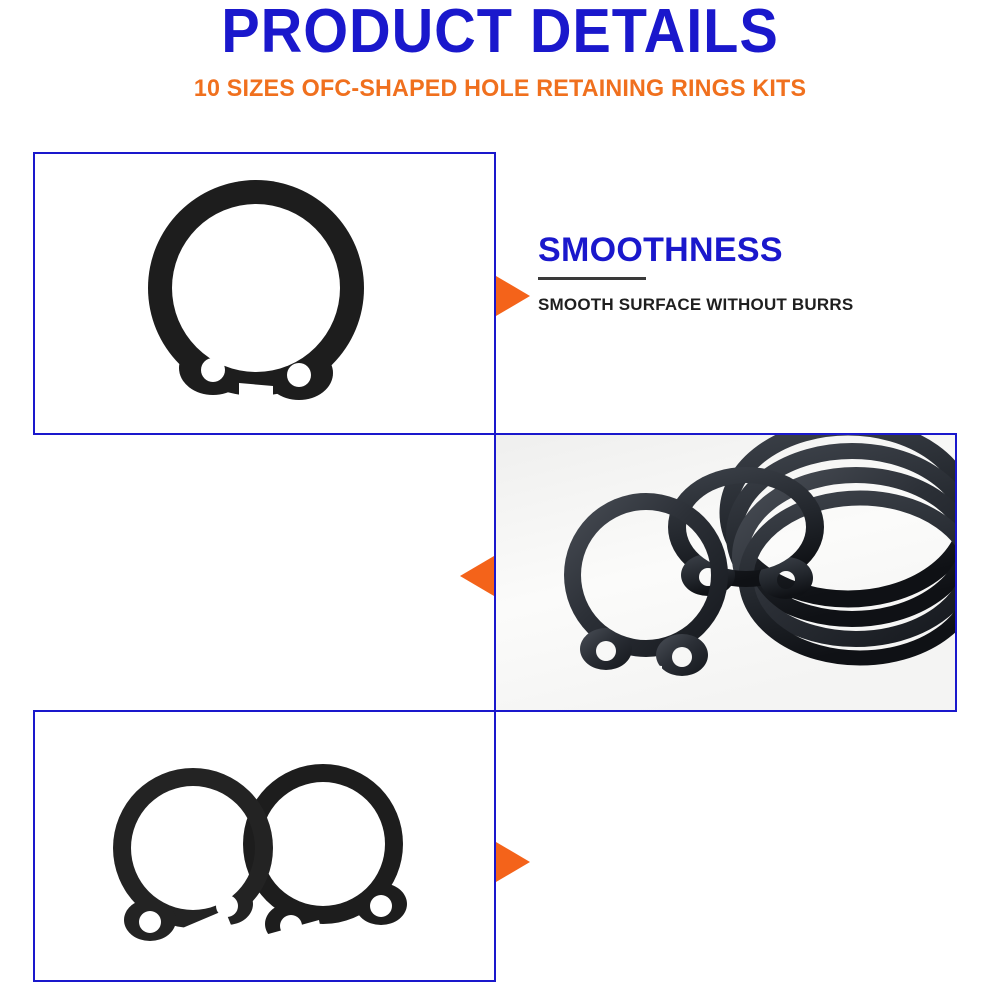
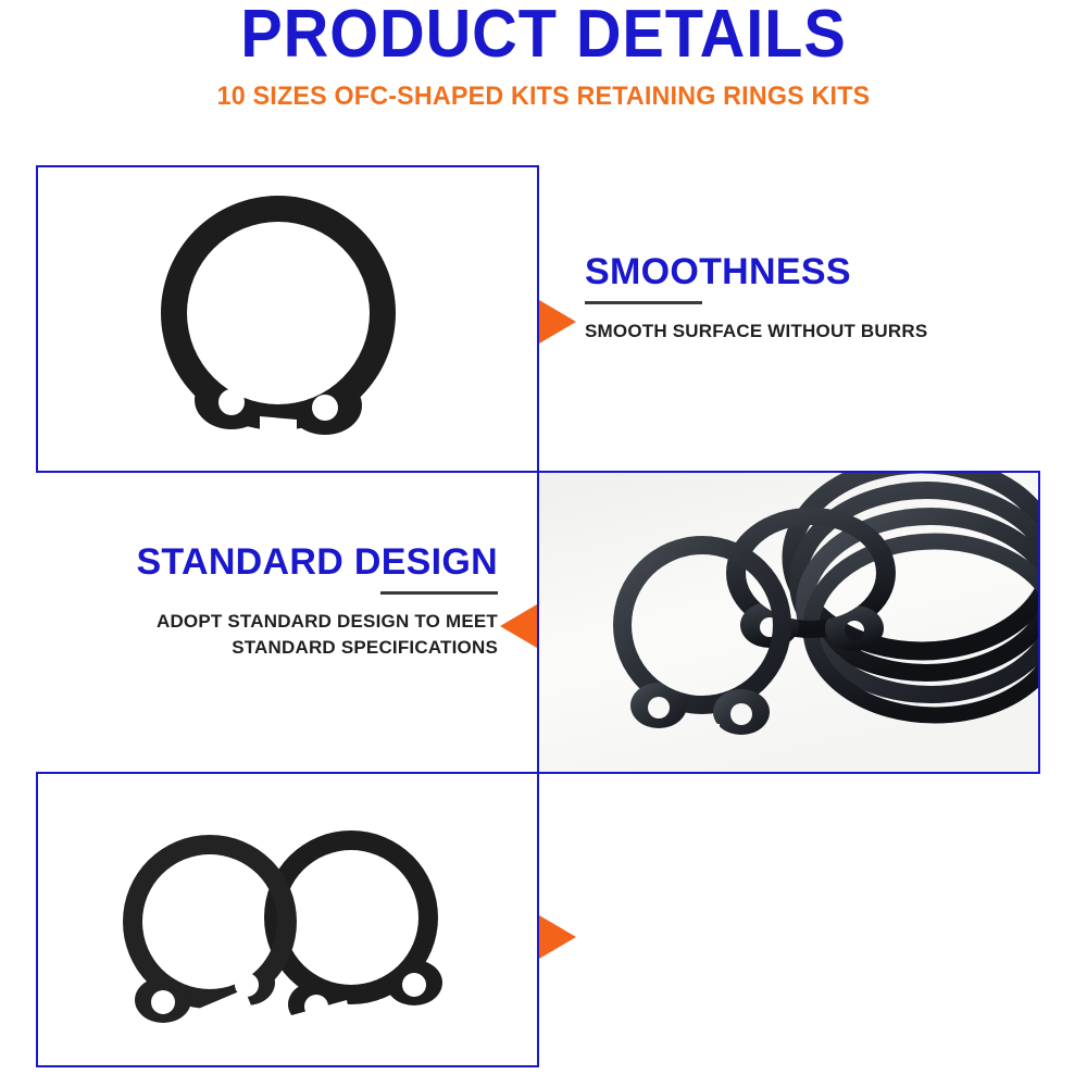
  PRODUCT DETAILS
- 10 SIZES OFC-SHAPED HOLE RETAINING RINGS KITS
+ 10 SIZES OFC-SHAPED KITS RETAINING RINGS KITS
  SMOOTHNESS
  SMOOTH SURFACE WITHOUT BURRS
+ STANDARD DESIGN
+ ADOPT STANDARD DESIGN TO MEET
+ STANDARD SPECIFICATIONS
